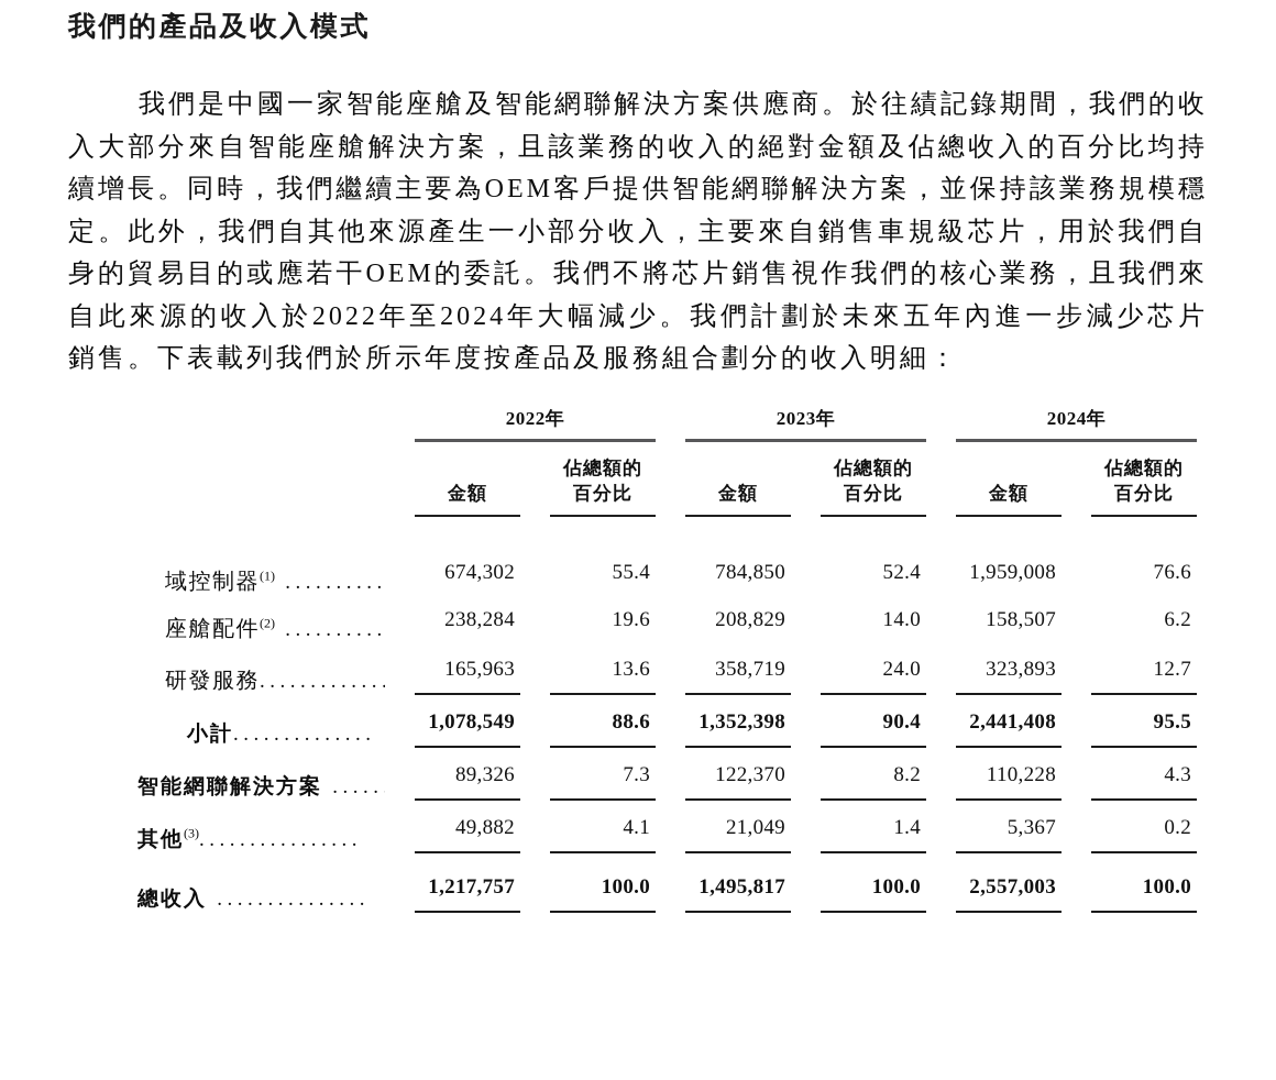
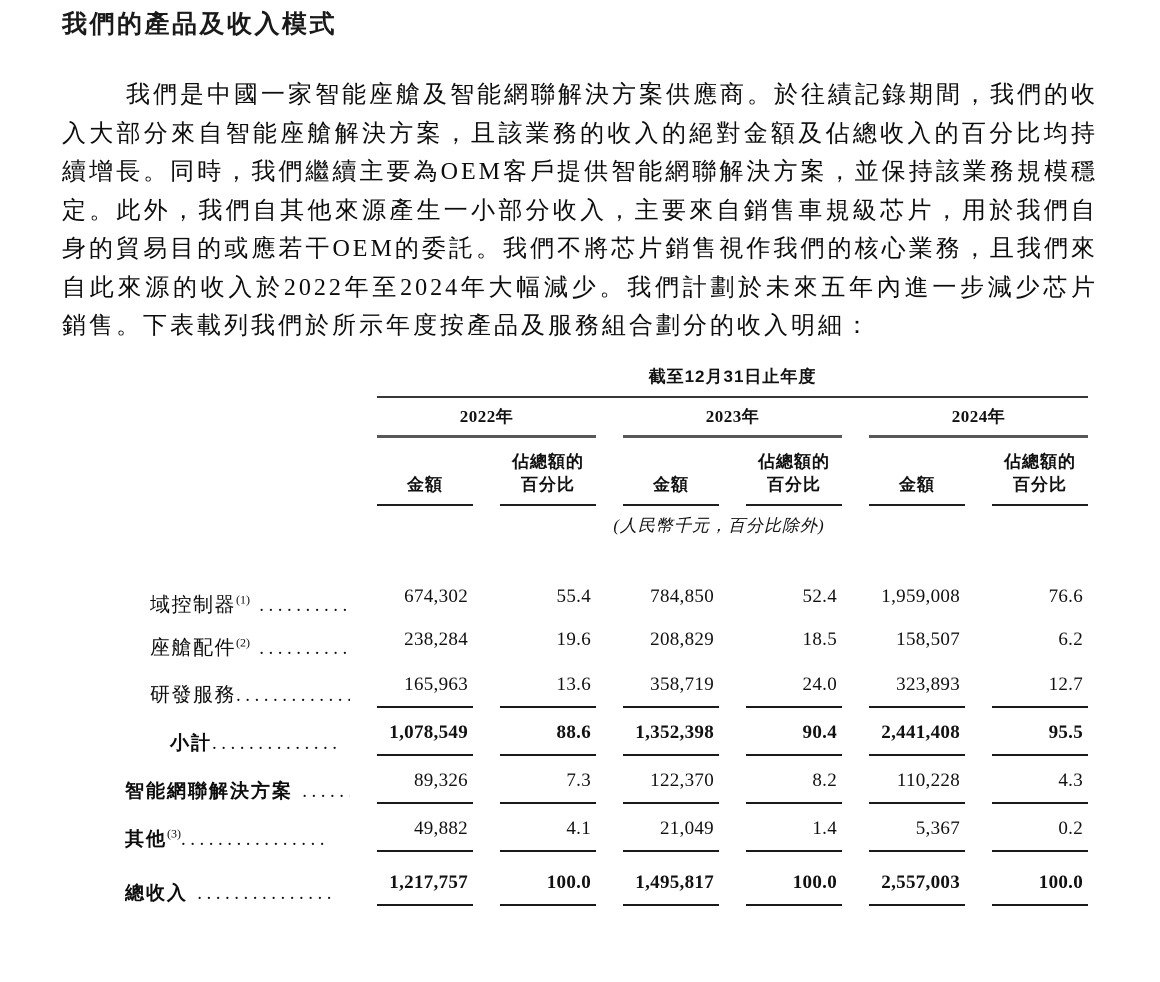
  我們的產品及收入模式
  我們是中國一家智能座艙及智能網聯解決方案供應商。於往績記錄期間，我們的收入大部分來自智能座艙解決方案，且該業務的收入的絕對金額及佔總收入的百分比均持續增長。同時，我們繼續主要為OEM客戶提供智能網聯解決方案，並保持該業務規模穩定。此外，我們自其他來源產生一小部分收入，主要來自銷售車規級芯片，用於我們自身的貿易目的或應若干OEM的委託。我們不將芯片銷售視作我們的核心業務，且我們來自此來源的收入於2022年至2024年大幅減少。我們計劃於未來五年內進一步減少芯片銷售。下表載列我們於所示年度按產品及服務組合劃分的收入明細：
+ 	截至12月31日止年度
  	2022年	2023年	2024年
  	金額	佔總額的 百分比	金額	佔總額的 百分比	金額	佔總額的 百分比
+ 	(人民幣千元，百分比除外)
  域控制器(1) ..........	674,302	55.4	784,850	52.4	1,959,008	76.6
- 座艙配件(2) ..........	238,284	19.6	208,829	14.0	158,507	6.2
+ 座艙配件(2) ..........	238,284	19.6	208,829	18.5	158,507	6.2
  研發服務............	165,963	13.6	358,719	24.0	323,893	12.7
  小計..............	1,078,549	88.6	1,352,398	90.4	2,441,408	95.5
  智能網聯解決方案 .....	89,326	7.3	122,370	8.2	110,228	4.3
  其他(3)................	49,882	4.1	21,049	1.4	5,367	0.2
  總收入 ...............	1,217,757	100.0	1,495,817	100.0	2,557,003	100.0
